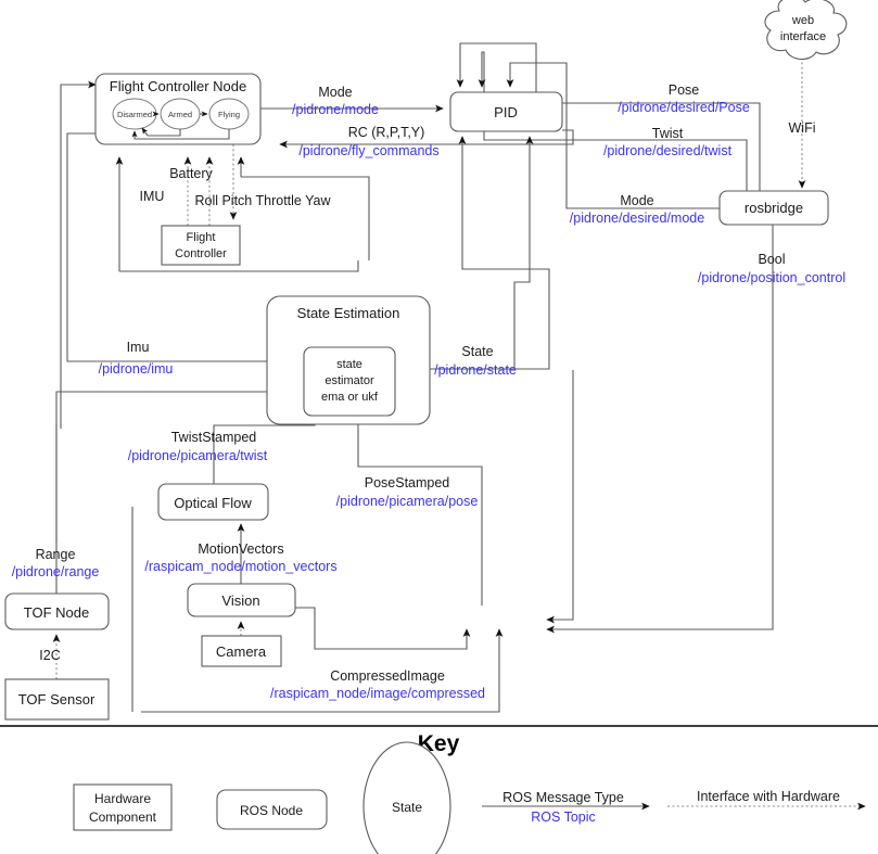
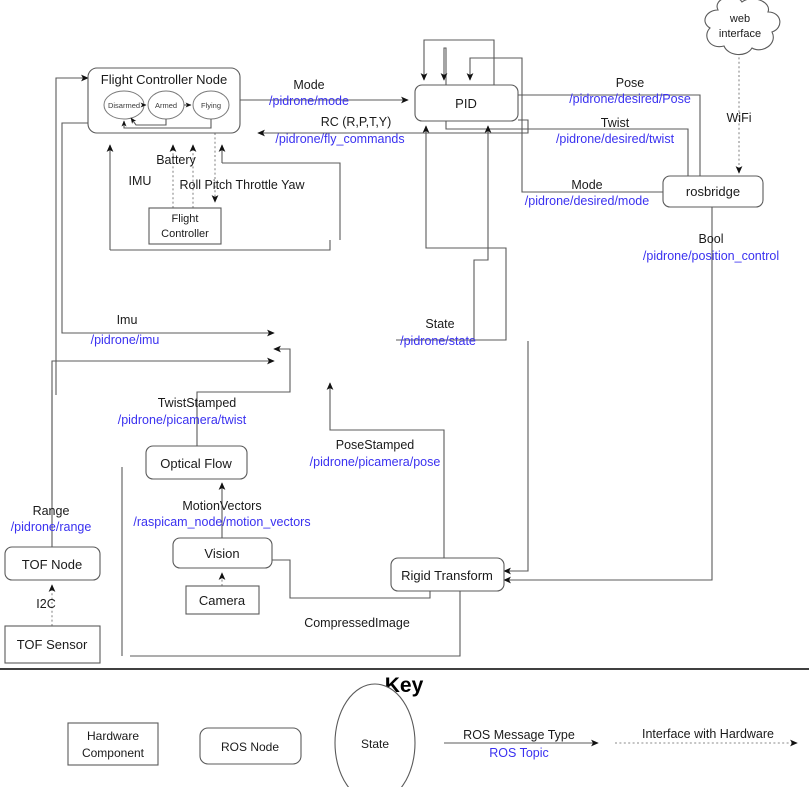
  Flight Controller Node
  Disarmed
  Armed
  Flying
  PID
  web
  interface
  rosbridge
  Flight
  Controller
- State Estimation
- state
- estimator
- ema or ukf
  Optical Flow
  TOF Node
  TOF Sensor
  Vision
  Camera
+ Rigid Transform
  Mode
  /pidrone/mode
  RC (R,P,T,Y)
  /pidrone/fly_commands
  Pose
  /pidrone/desired/Pose
  Twist
  /pidrone/desired/twist
  Mode
  /pidrone/desired/mode
  Bool
  /pidrone/position_control
  WiFi
  IMU
  Battery
  Roll Pitch Throttle Yaw
  Imu
  /pidrone/imu
  State
  /pidrone/state
  TwistStamped
  /pidrone/picamera/twist
  PoseStamped
  /pidrone/picamera/pose
  Range
  /pidrone/range
  MotionVectors
  /raspicam_node/motion_vectors
  CompressedImage
- /raspicam_node/image/compressed
  I2C
  Key
  Hardware
  Component
  ROS Node
  State
  ROS Message Type
  ROS Topic
  Interface with Hardware
